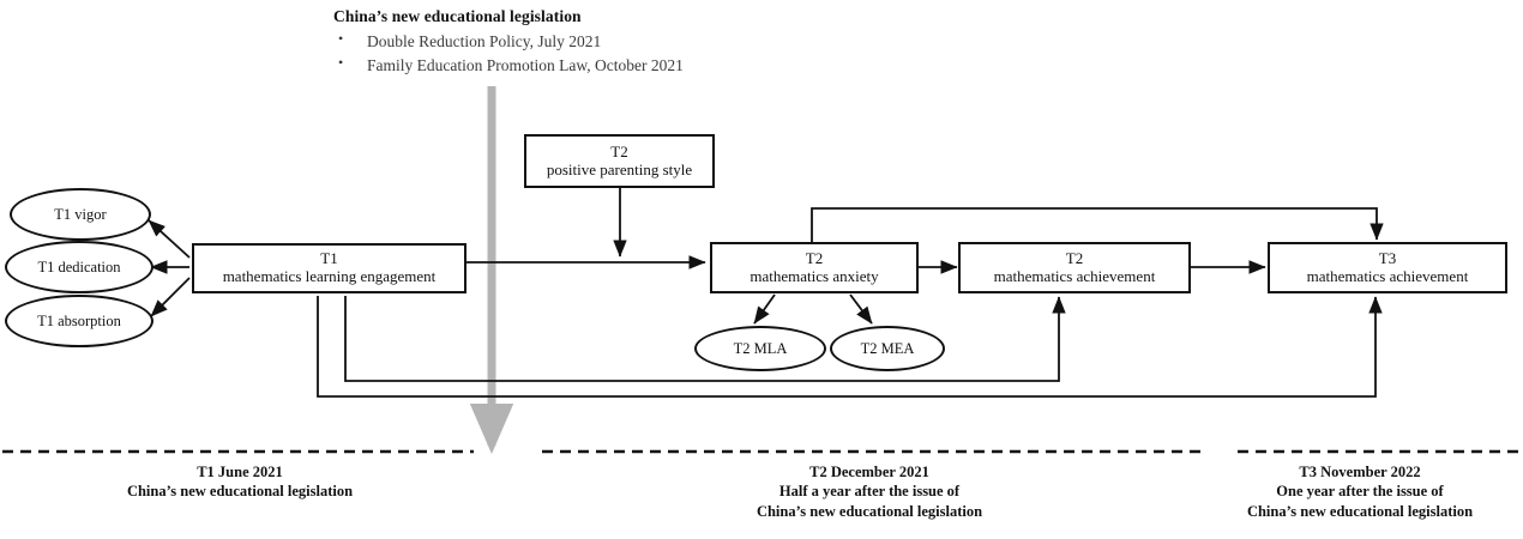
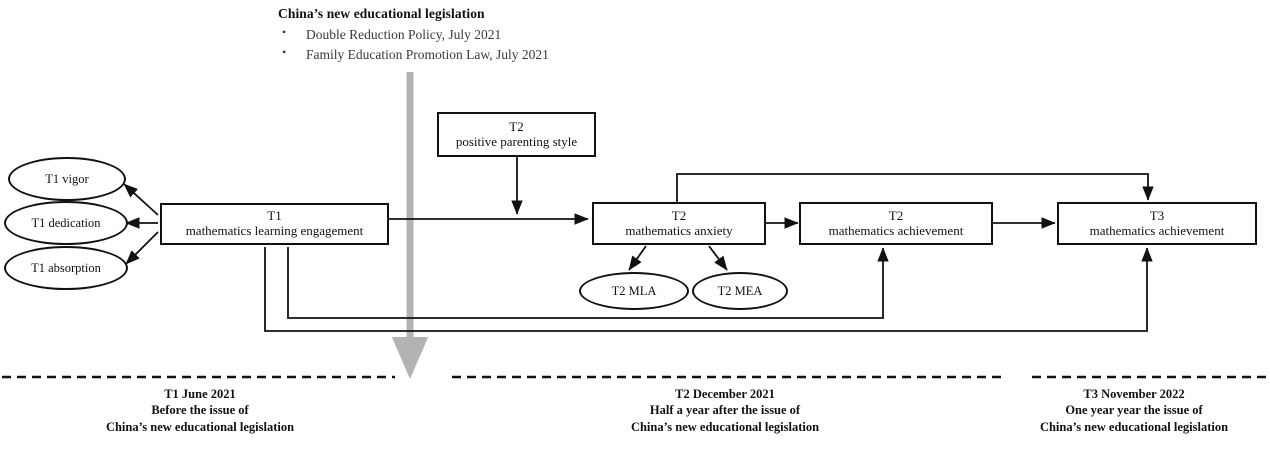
  China’s new educational legislation
  Double Reduction Policy, July 2021
- Family Education Promotion Law, October 2021
+ Family Education Promotion Law, July 2021
  T1 vigor
  T1 dedication
  T1 absorption
  T1
  mathematics learning engagement
  T2
  positive parenting style
  T2
  mathematics anxiety
  T2
  mathematics achievement
  T3
  mathematics achievement
  T2 MLA
  T2 MEA
  T1 June 2021
+ Before the issue of
  China’s new educational legislation
  T2 December 2021
  Half a year after the issue of
  China’s new educational legislation
  T3 November 2022
- One year after the issue of
+ One year year the issue of
  China’s new educational legislation
